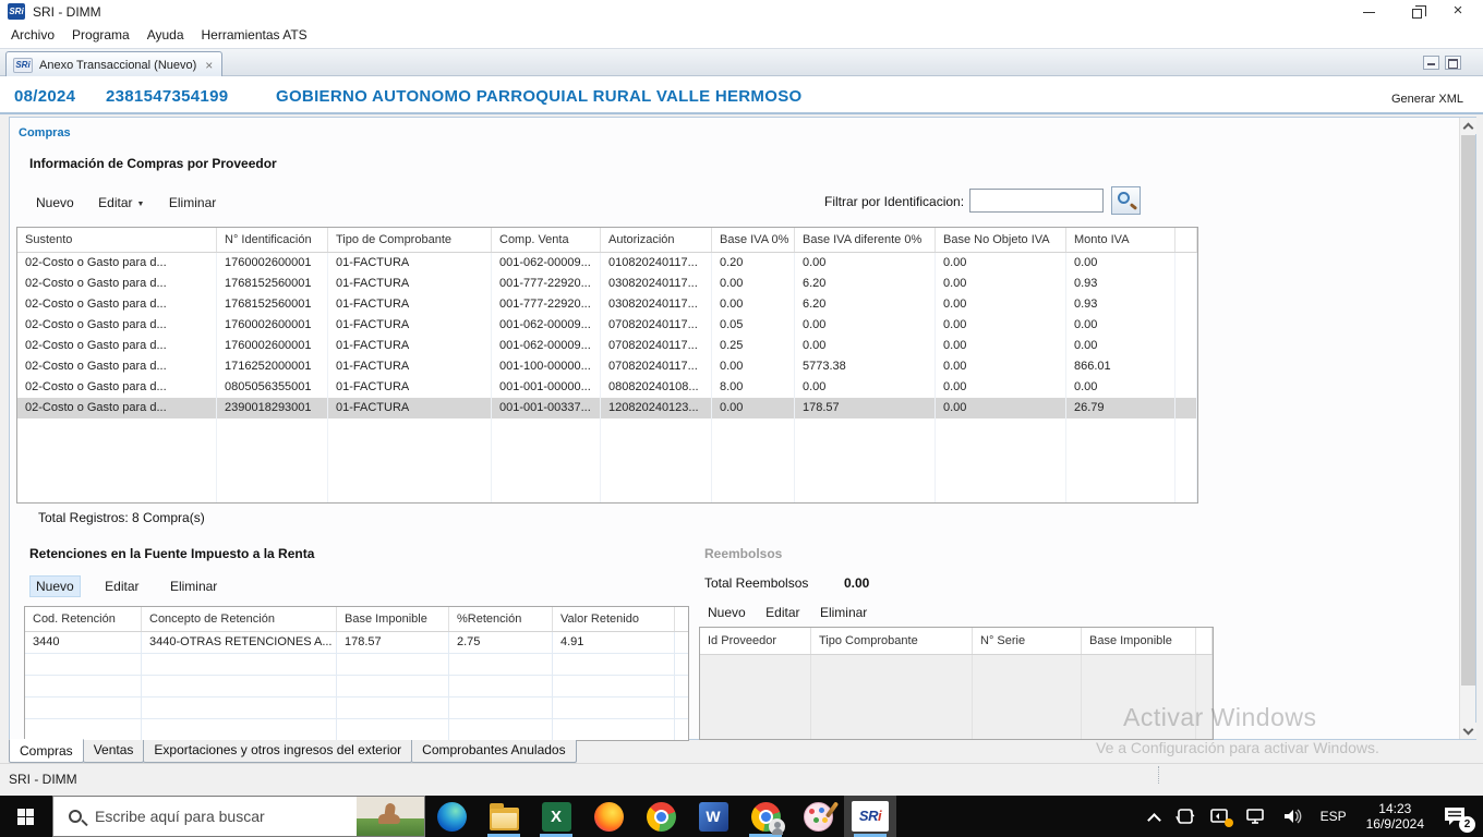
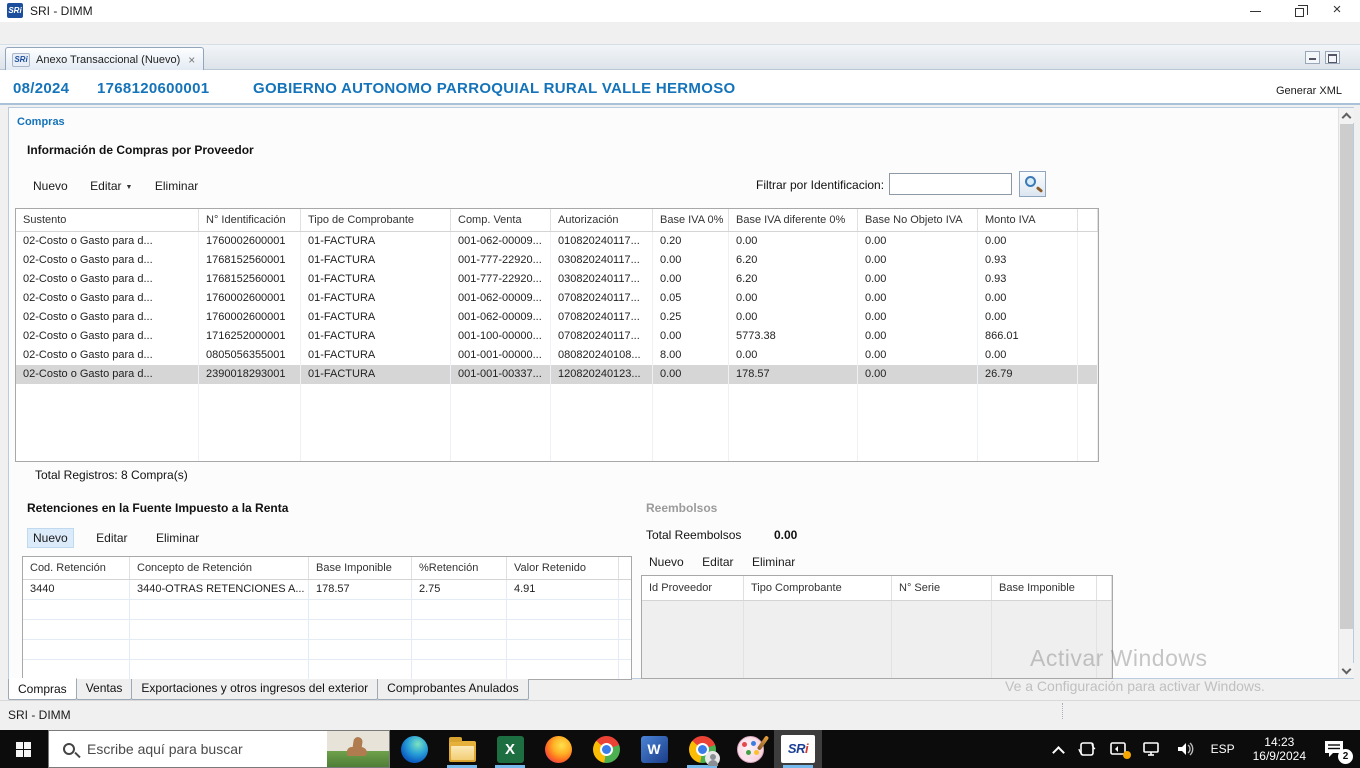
  SRi
  SRI - DIMM
  ×
- Archivo Programa Ayuda Herramientas ATS
  SRi
  Anexo Transaccional (Nuevo)
  ×
  08/2024
- 2381547354199
+ 1768120600001
  GOBIERNO AUTONOMO PARROQUIAL RURAL VALLE HERMOSO
  Generar XML
  Compras
  Información de Compras por Proveedor
  Nuevo Editar Eliminar
  Filtrar por Identificacion:
  Sustento
  N° Identificación
  Tipo de Comprobante
  Comp. Venta
  Autorización
  Base IVA 0%
  Base IVA diferente 0%
  Base No Objeto IVA
  Monto IVA
  02-Costo o Gasto para d...
  1760002600001
  01-FACTURA
  001-062-00009...
  010820240117...
  0.20
  0.00
  0.00
  0.00
  02-Costo o Gasto para d...
  1768152560001
  01-FACTURA
  001-777-22920...
  030820240117...
  0.00
  6.20
  0.00
  0.93
  02-Costo o Gasto para d...
  1768152560001
  01-FACTURA
  001-777-22920...
  030820240117...
  0.00
  6.20
  0.00
  0.93
  02-Costo o Gasto para d...
  1760002600001
  01-FACTURA
  001-062-00009...
  070820240117...
  0.05
  0.00
  0.00
  0.00
  02-Costo o Gasto para d...
  1760002600001
  01-FACTURA
  001-062-00009...
  070820240117...
  0.25
  0.00
  0.00
  0.00
  02-Costo o Gasto para d...
  1716252000001
  01-FACTURA
  001-100-00000...
  070820240117...
  0.00
  5773.38
  0.00
  866.01
  02-Costo o Gasto para d...
  0805056355001
  01-FACTURA
  001-001-00000...
  080820240108...
  8.00
  0.00
  0.00
  0.00
  02-Costo o Gasto para d...
  2390018293001
  01-FACTURA
  001-001-00337...
  120820240123...
  0.00
  178.57
  0.00
  26.79
  Total Registros: 8 Compra(s)
  Retenciones en la Fuente Impuesto a la Renta
  Nuevo Editar Eliminar
  Cod. Retención
  Concepto de Retención
  Base Imponible
  %Retención
  Valor Retenido
  3440
  3440-OTRAS RETENCIONES A...
  178.57
  2.75
  4.91
  Reembolsos
  Total Reembolsos
  0.00
  Nuevo Editar Eliminar
  Id Proveedor
  Tipo Comprobante
  N° Serie
  Base Imponible
  Compras
  Ventas
  Exportaciones y otros ingresos del exterior
  Comprobantes Anulados
  SRI - DIMM
  Activar Windows
  Ve a Configuración para activar Windows.
  Escribe aquí para buscar
  X
  W
  SRi
  ESP
  14:23
  16/9/2024
  2
